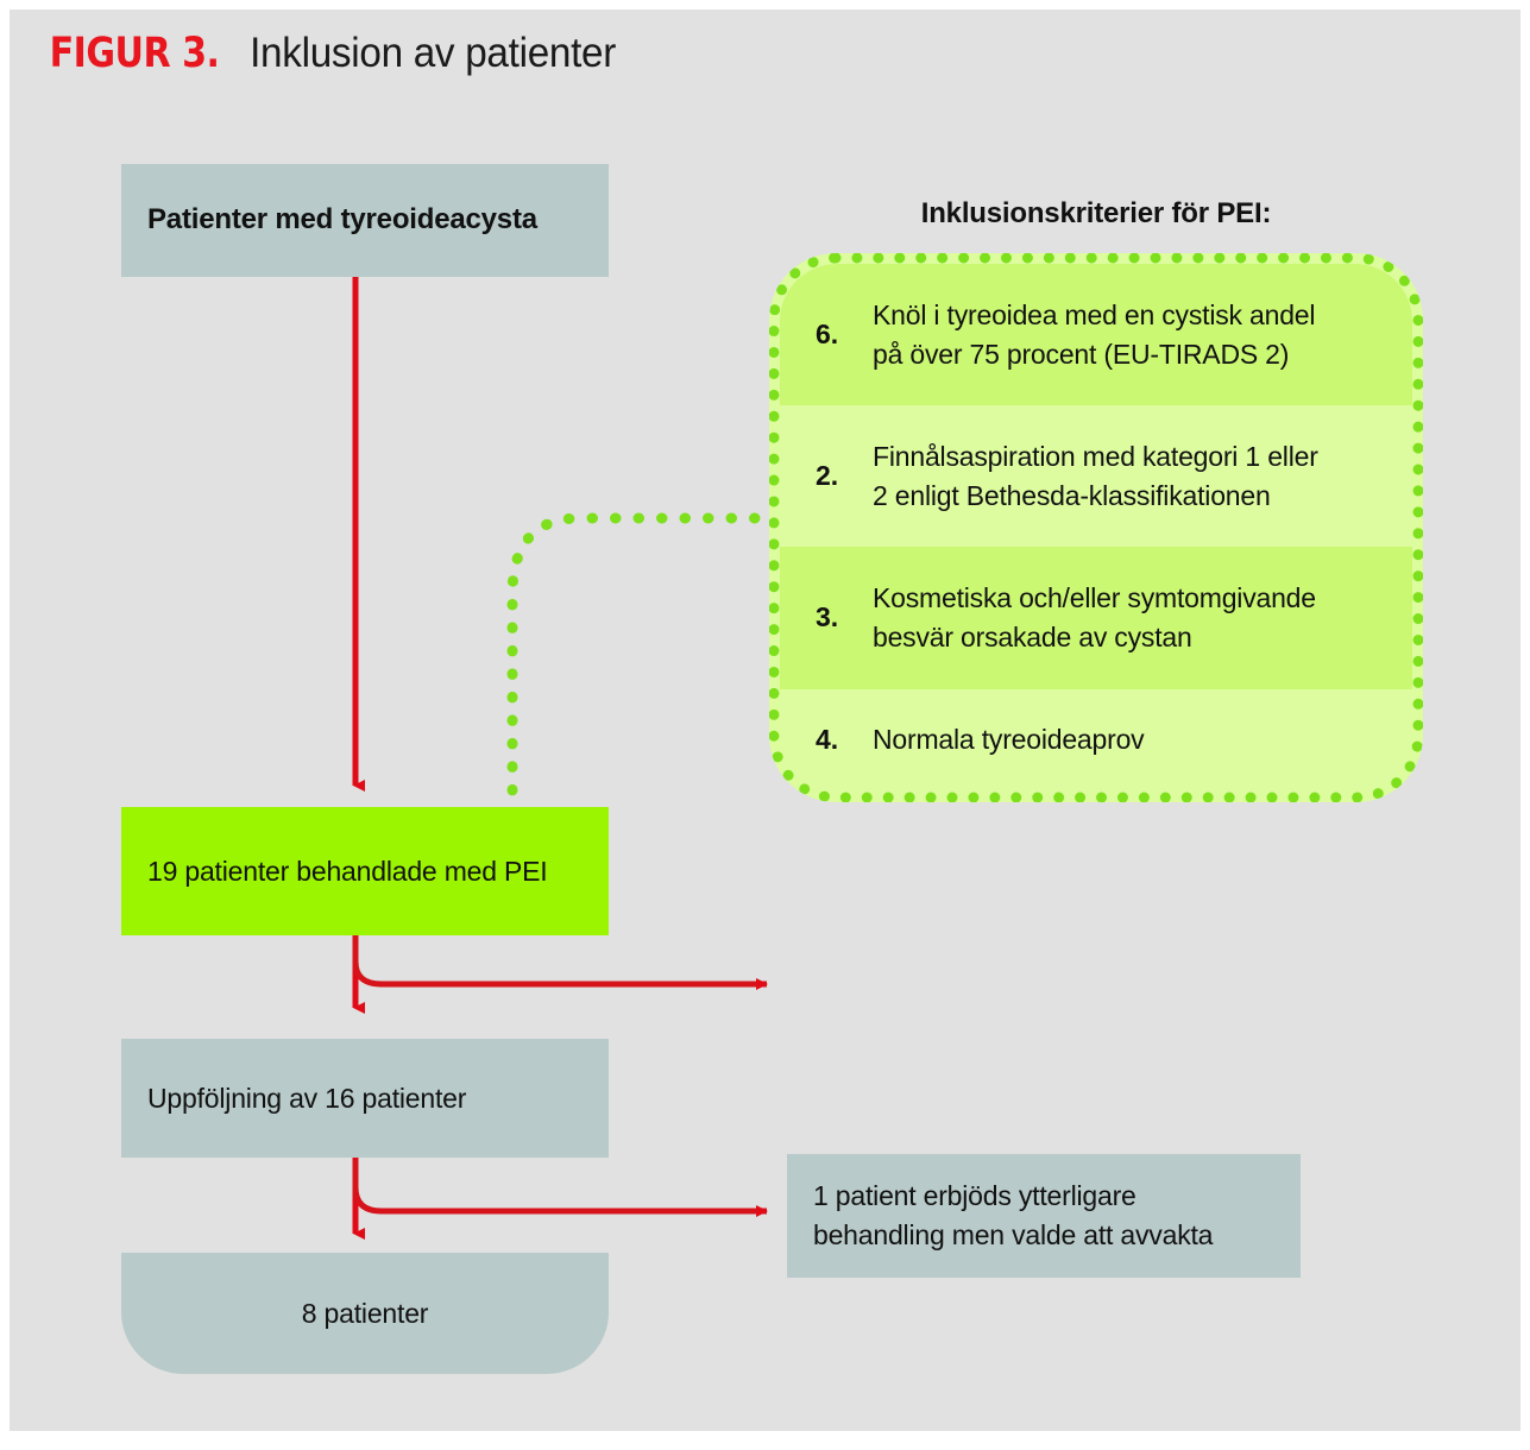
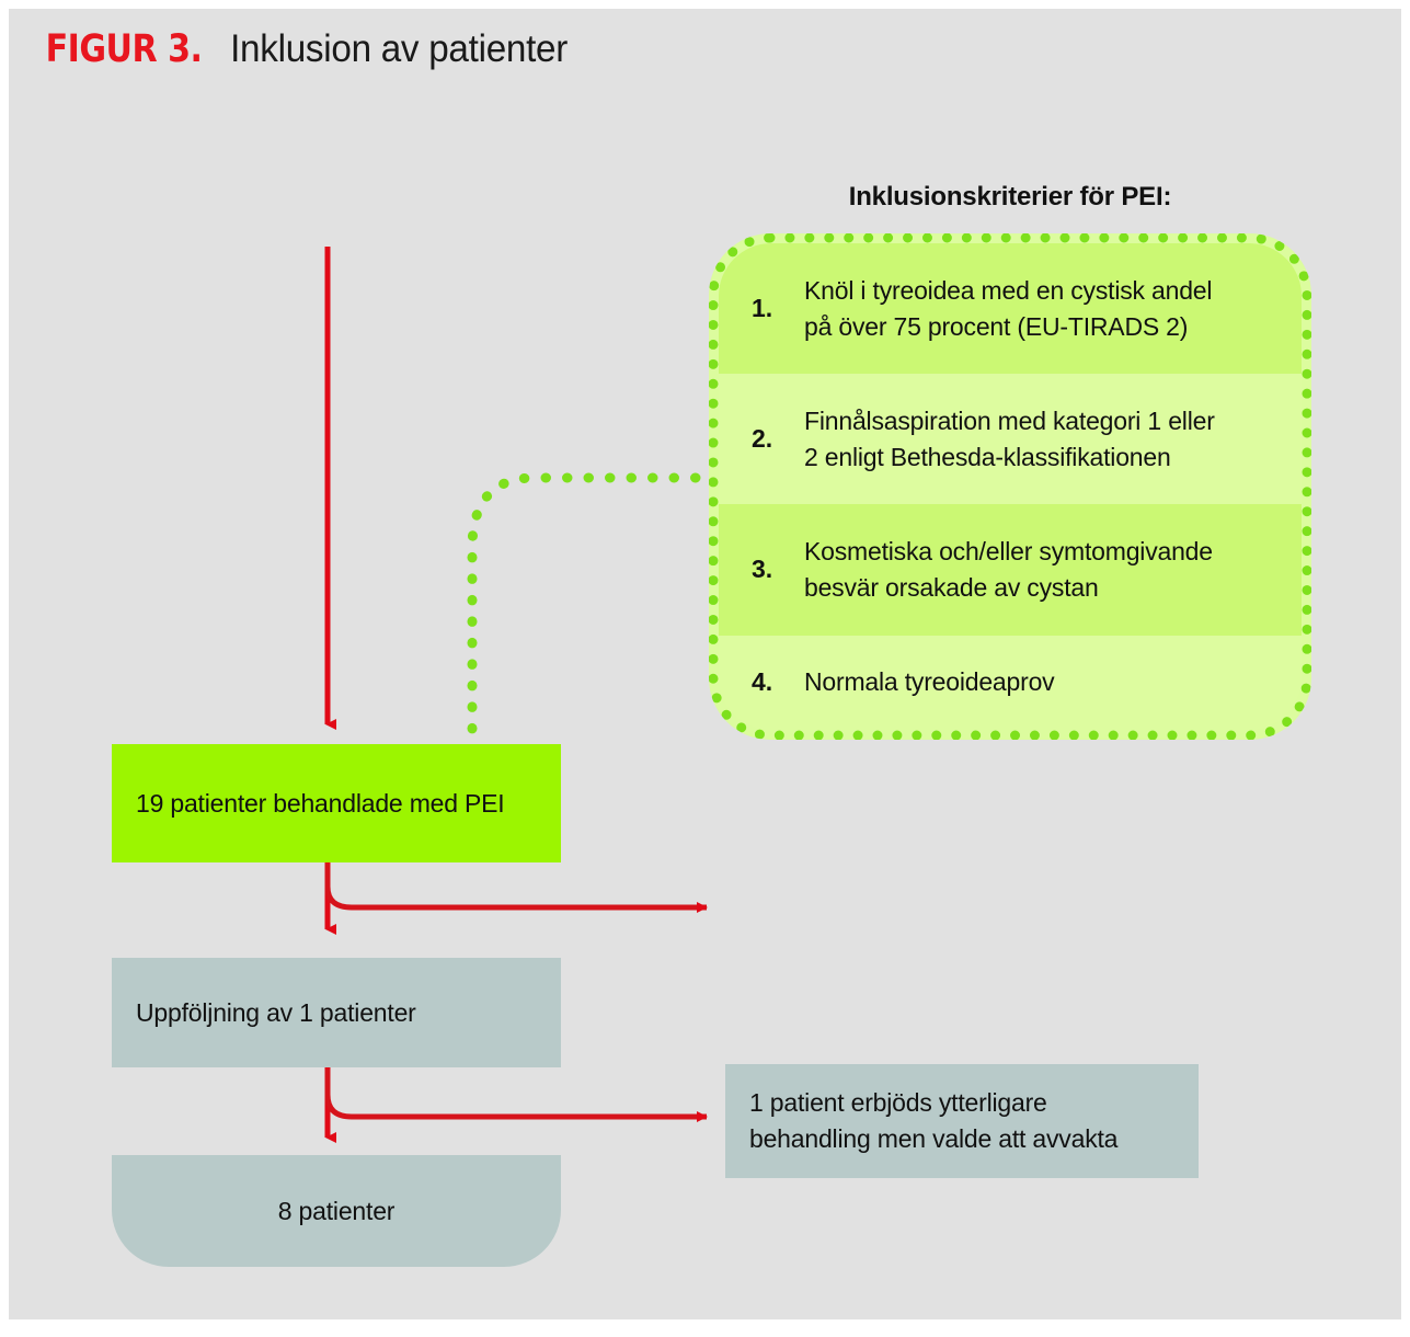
  FIGUR 3.
  Inklusion av patienter
- Patienter med tyreoideacysta
  19 patienter behandlade med PEI
- Uppföljning av 16 patienter
+ Uppföljning av 1 patienter
  8 patienter
  1 patient erbjöds ytterligare
  behandling men valde att avvakta
  Inklusionskriterier för PEI:
- 6.
+ 1.
  Knöl i tyreoidea med en cystisk andel
  på över 75 procent (EU-TIRADS 2)
  2.
  Finnålsaspiration med kategori 1 eller
  2 enligt Bethesda-klassifikationen
  3.
  Kosmetiska och/eller symtomgivande
  besvär orsakade av cystan
  4.
  Normala tyreoideaprov
